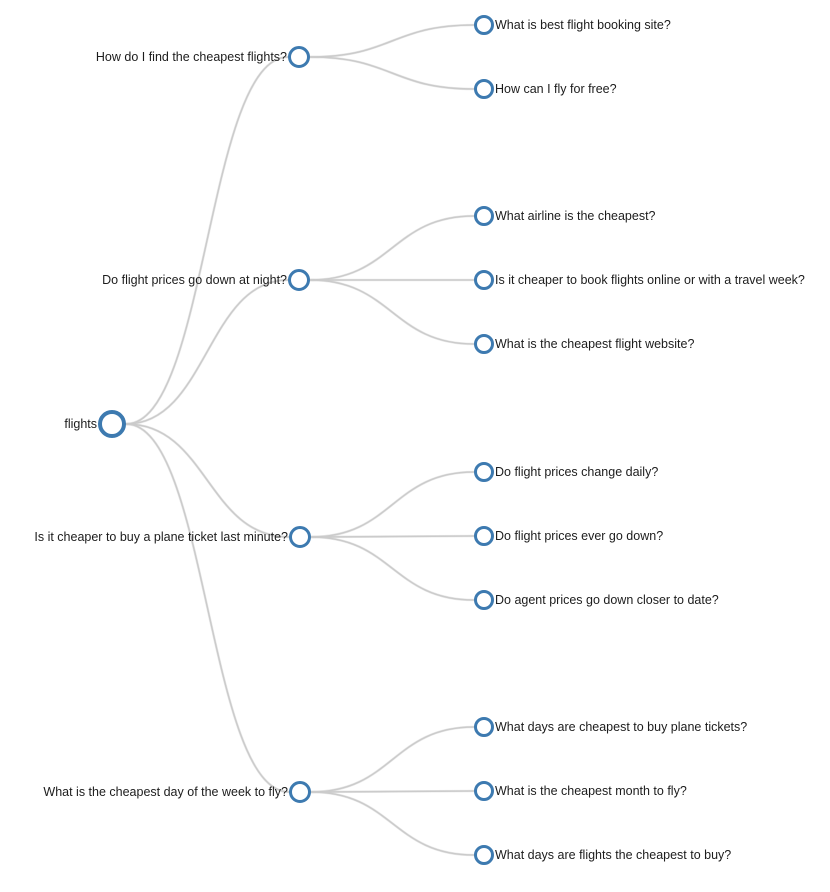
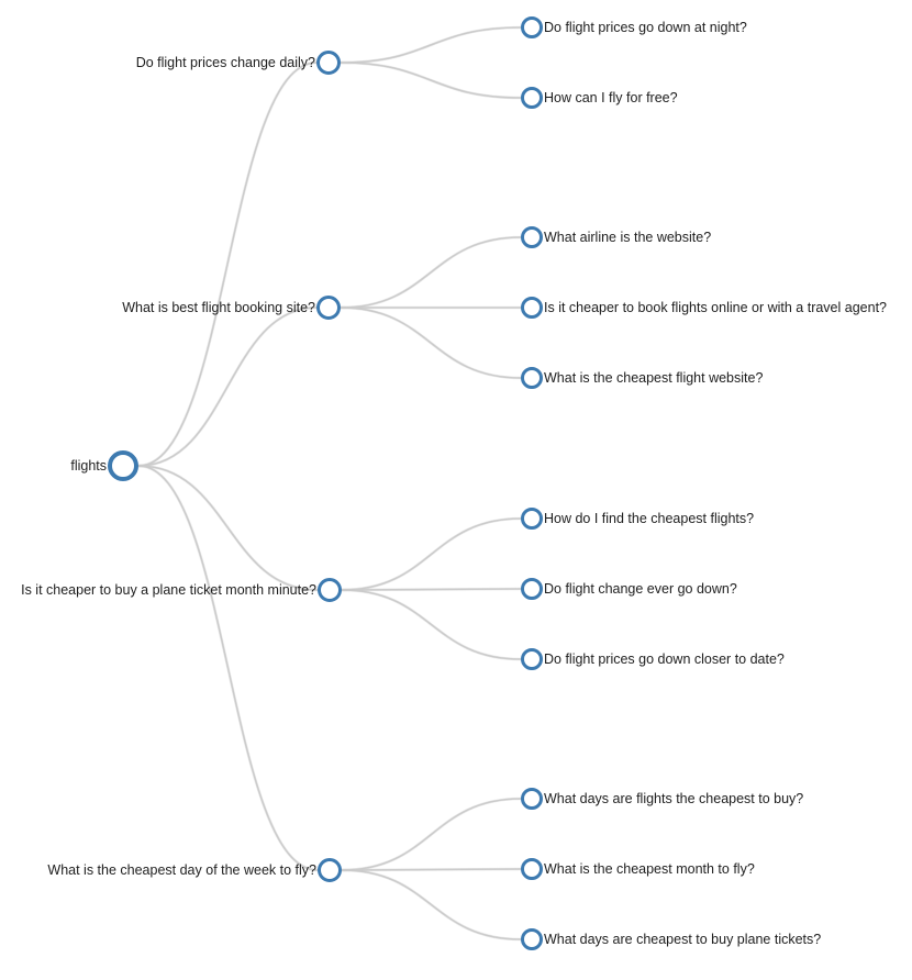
  flights
- How do I find the cheapest flights?
+ Do flight prices change daily?
- Do flight prices go down at night?
+ What is best flight booking site?
- Is it cheaper to buy a plane ticket last minute?
+ Is it cheaper to buy a plane ticket month minute?
  What is the cheapest day of the week to fly?
- What is best flight booking site?
+ Do flight prices go down at night?
  How can I fly for free?
- What airline is the cheapest?
+ What airline is the website?
- Is it cheaper to book flights online or with a travel week?
+ Is it cheaper to book flights online or with a travel agent?
  What is the cheapest flight website?
- Do flight prices change daily?
+ How do I find the cheapest flights?
- Do flight prices ever go down?
+ Do flight change ever go down?
- Do agent prices go down closer to date?
+ Do flight prices go down closer to date?
- What days are cheapest to buy plane tickets?
+ What days are flights the cheapest to buy?
  What is the cheapest month to fly?
- What days are flights the cheapest to buy?
+ What days are cheapest to buy plane tickets?
